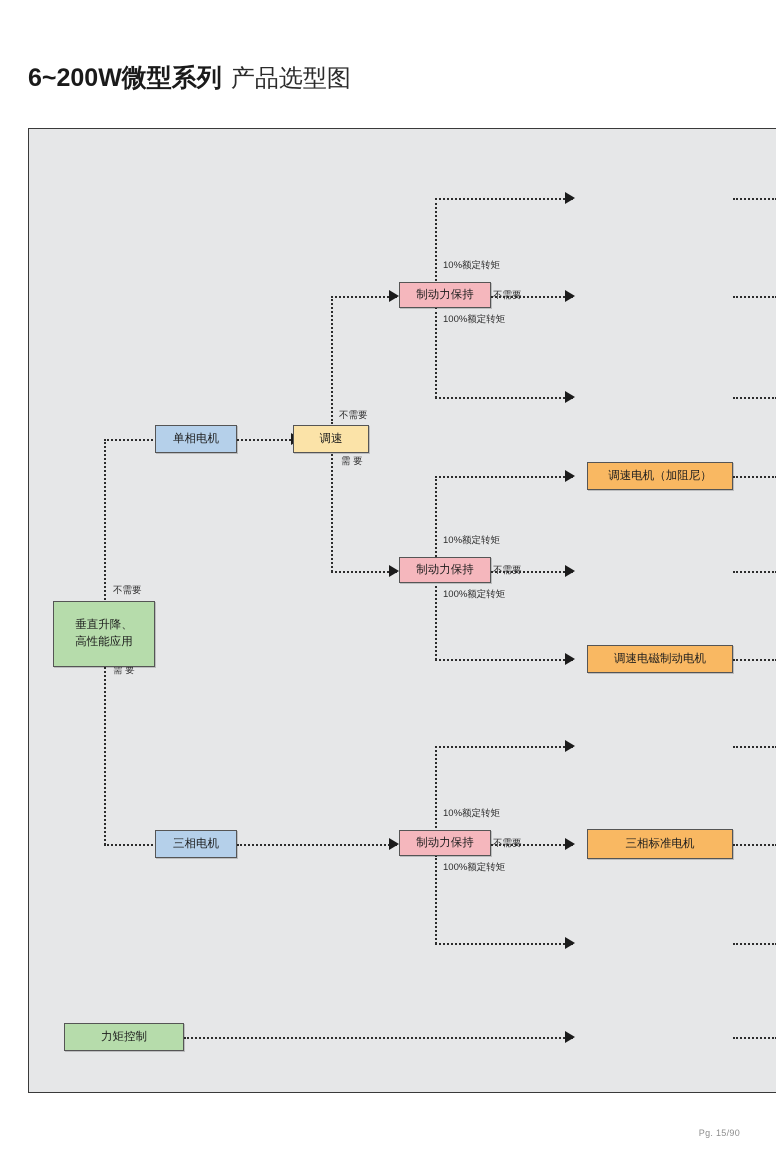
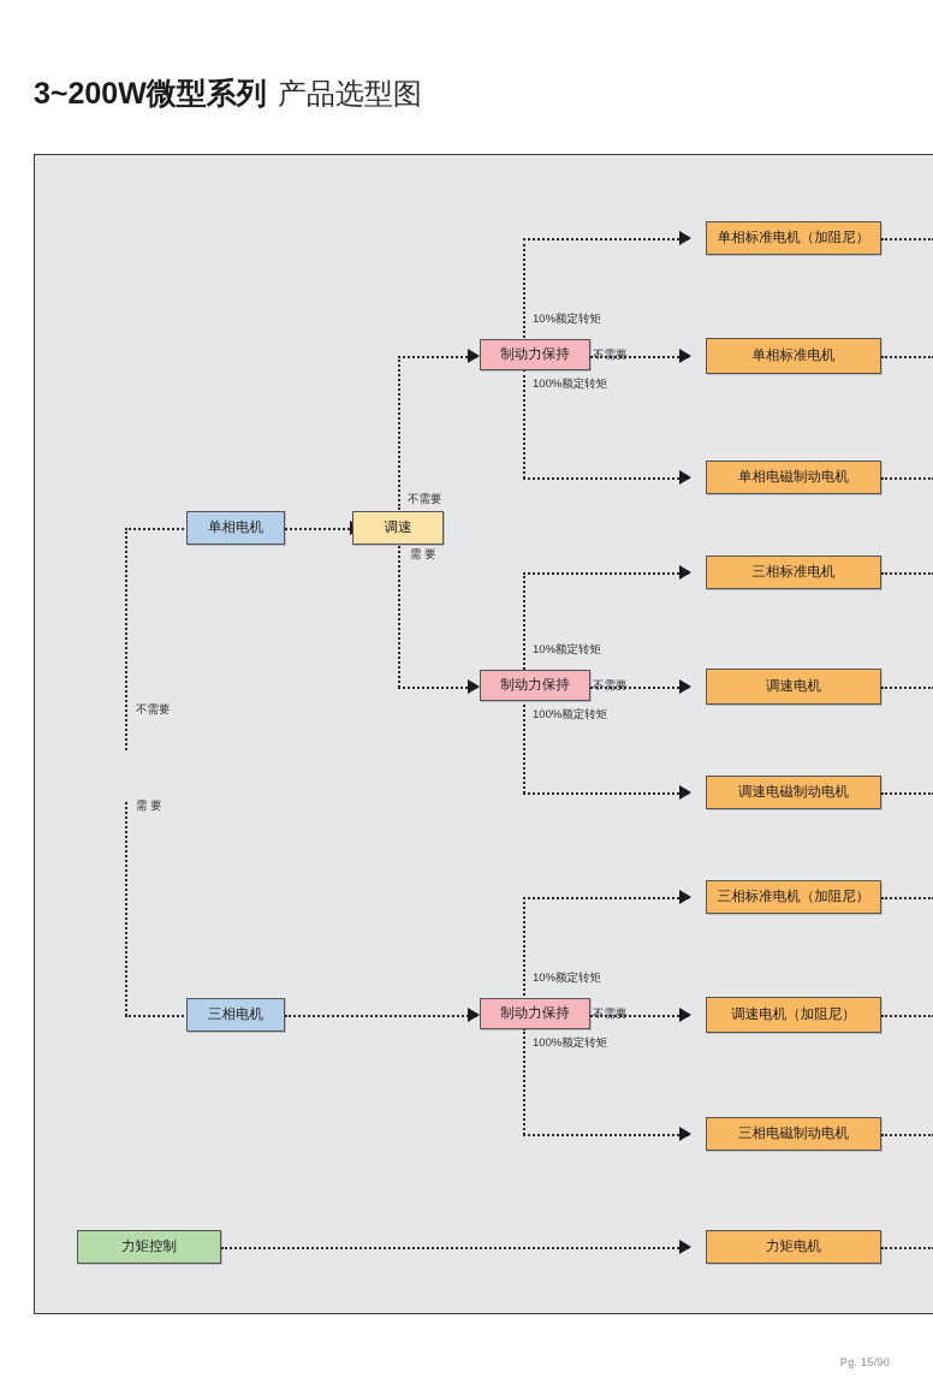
- 6~200W微型系列 产品选型图
+ 3~200W微型系列 产品选型图
  不需要
  需 要
  不需要
  需 要
  10%额定转矩
  100%额定转矩
  不需要
  10%额定转矩
  100%额定转矩
  不需要
  10%额定转矩
  100%额定转矩
  不需要
- 垂直升降、
- 高性能应用
  力矩控制
  单相电机
  三相电机
  调速
  制动力保持
  制动力保持
  制动力保持
+ 单相标准电机（加阻尼）
+ 单相标准电机
+ 单相电磁制动电机
- 调速电机（加阻尼）
+ 三相标准电机
+ 调速电机
  调速电磁制动电机
+ 三相标准电机（加阻尼）
- 三相标准电机
+ 调速电机（加阻尼）
+ 三相电磁制动电机
+ 力矩电机
  Pg. 15/90
